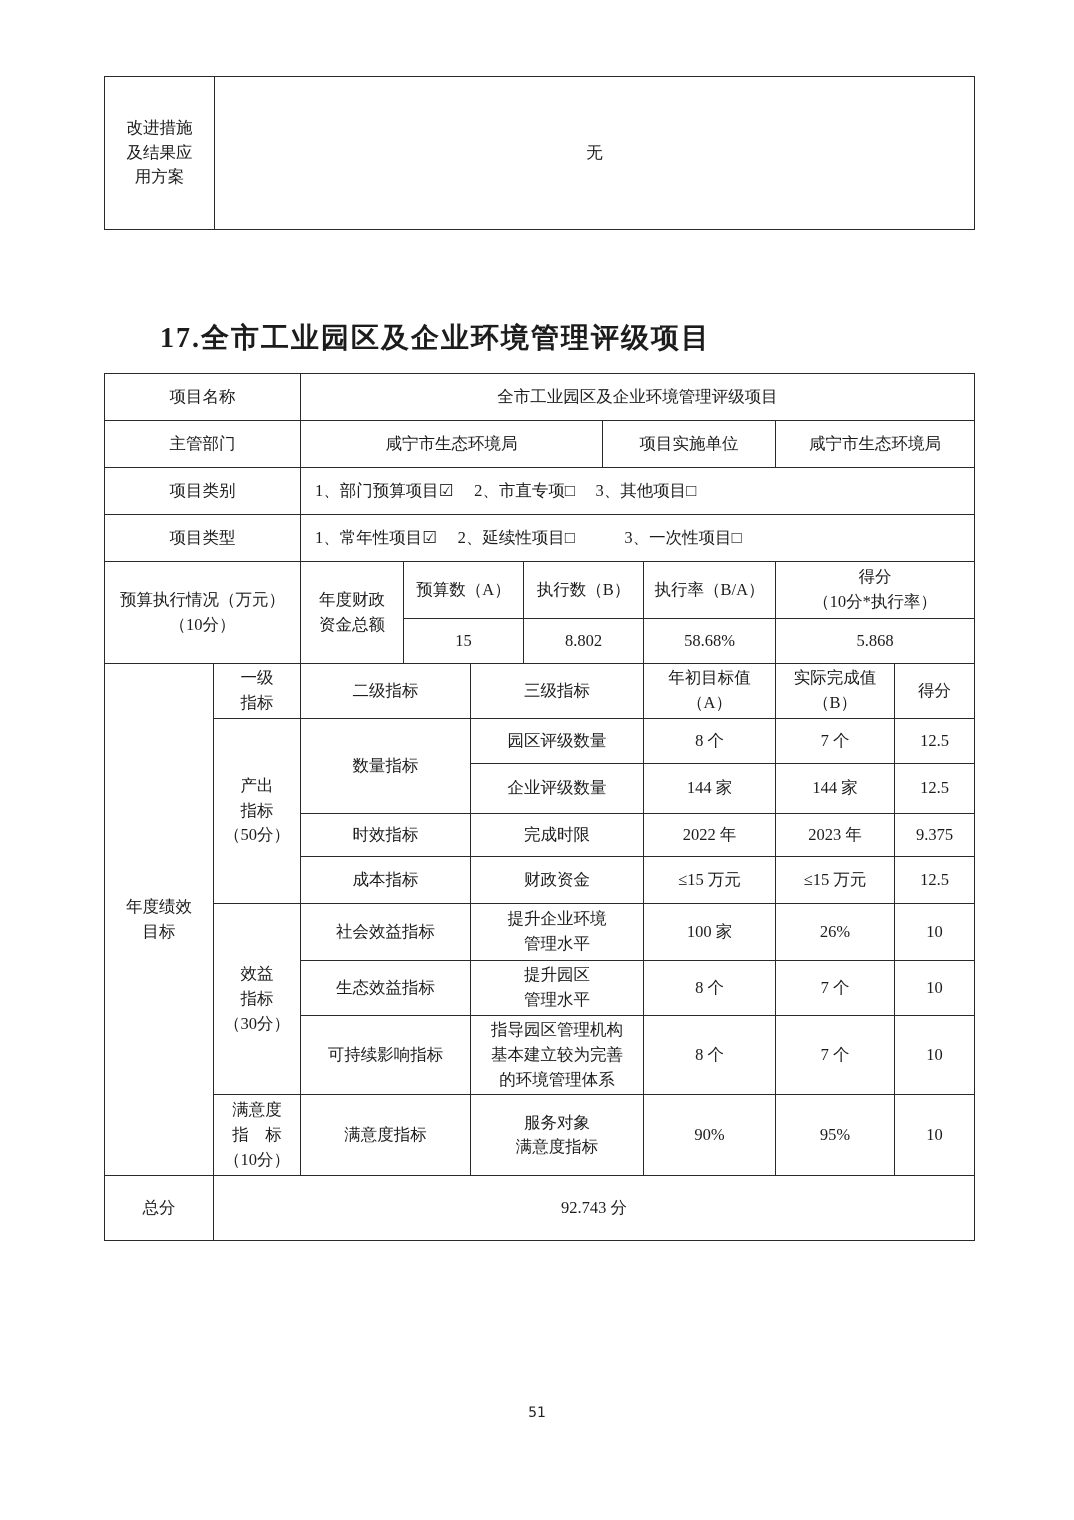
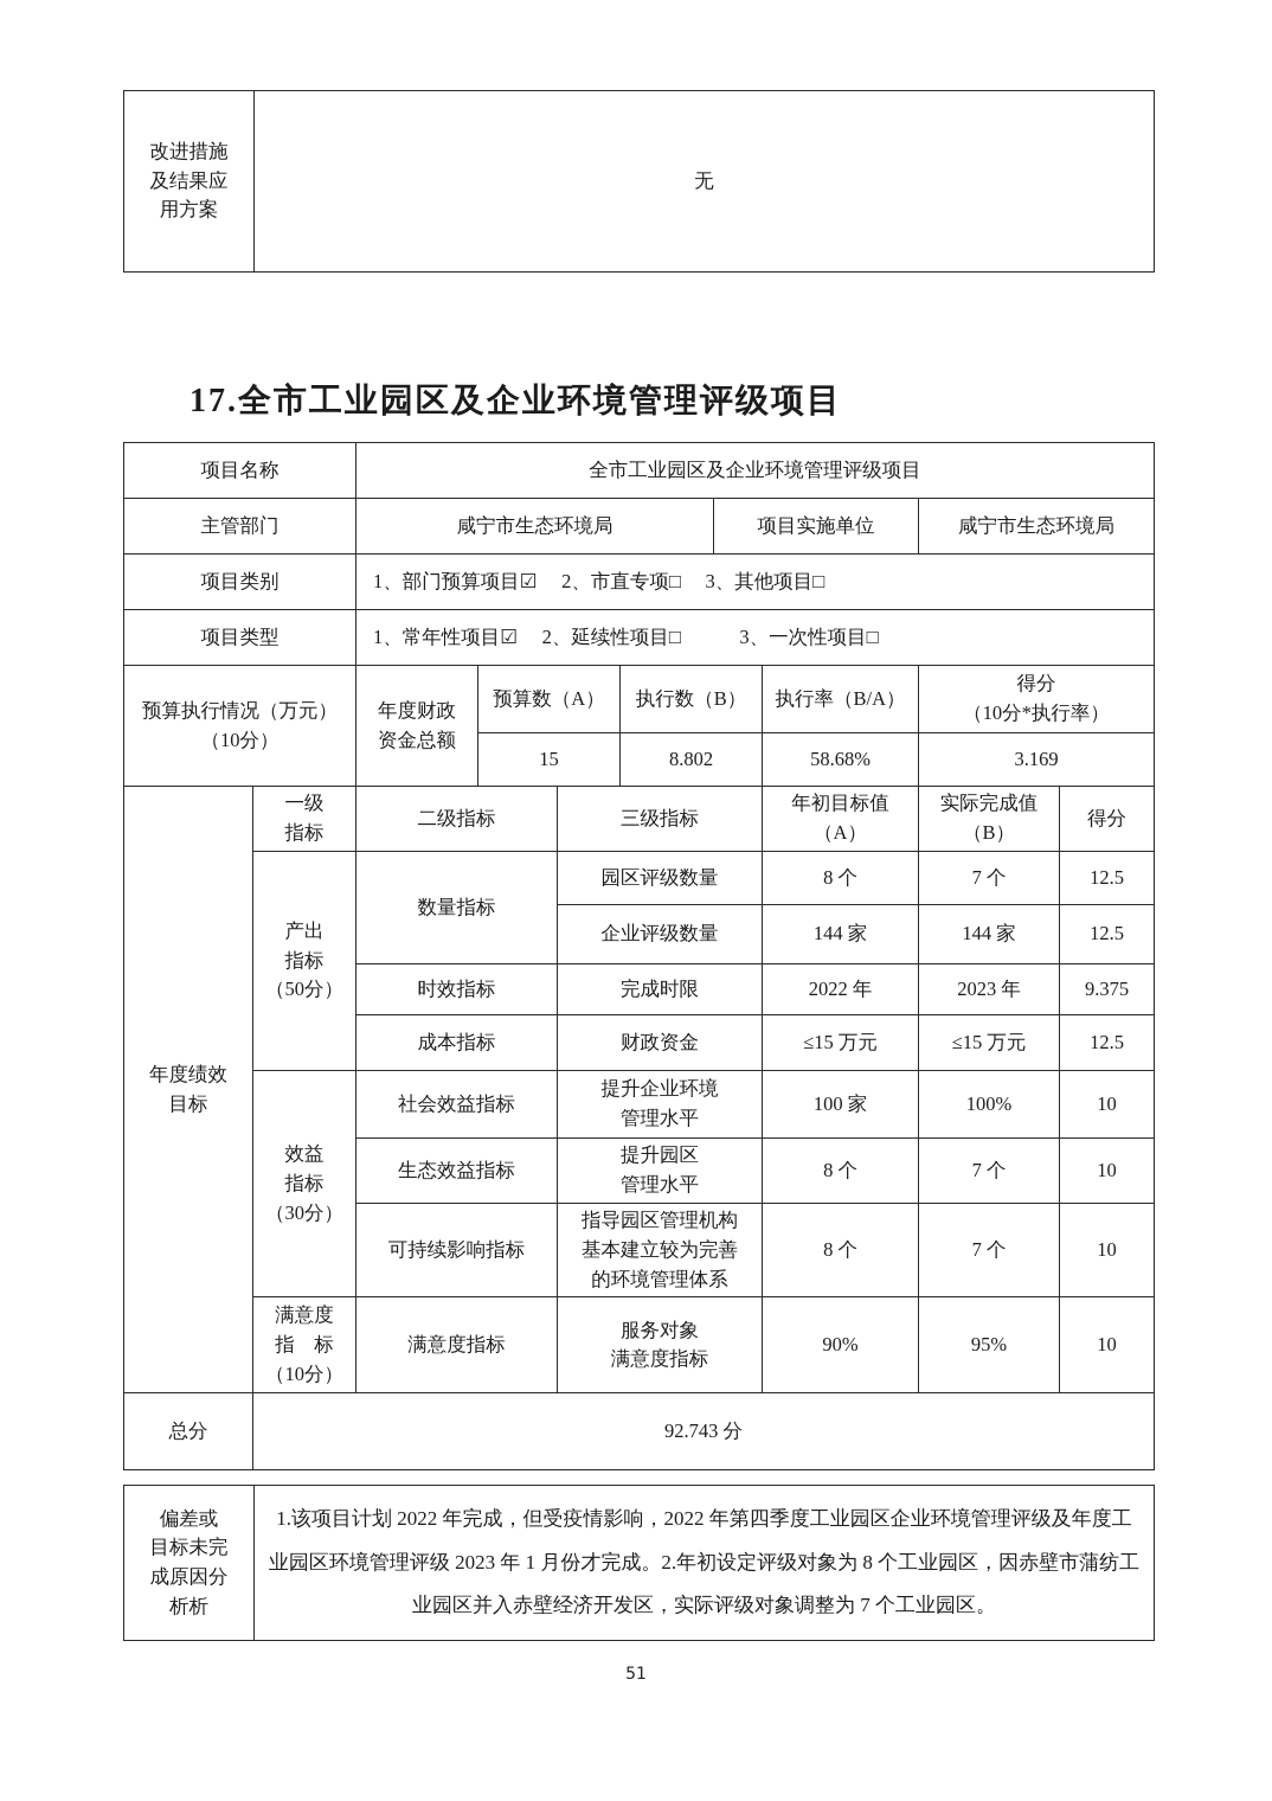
  改进措施 及结果应 用方案	无
  17.全市工业园区及企业环境管理评级项目
  项目名称	全市工业园区及企业环境管理评级项目
  主管部门	咸宁市生态环境局	项目实施单位	咸宁市生态环境局
  项目类别	1、部门预算项目☑ 2、市直专项□ 3、其他项目□
  项目类型	1、常年性项目☑ 2、延续性项目□ 3、一次性项目□
  预算执行情况（万元） （10分）	年度财政 资金总额	预算数（A）	执行数（B）	执行率（B/A）	得分 （10分*执行率）
- 15	8.802	58.68%	5.868
+ 15	8.802	58.68%	3.169
  年度绩效 目标	一级 指标	二级指标	三级指标	年初目标值 （A）	实际完成值 （B）	得分
  产出 指标 （50分）	数量指标	园区评级数量	8 个	7 个	12.5
  企业评级数量	144 家	144 家	12.5
  时效指标	完成时限	2022 年	2023 年	9.375
  成本指标	财政资金	≤15 万元	≤15 万元	12.5
- 效益 指标 （30分）	社会效益指标	提升企业环境 管理水平	100 家	26%	10
+ 效益 指标 （30分）	社会效益指标	提升企业环境 管理水平	100 家	100%	10
  生态效益指标	提升园区 管理水平	8 个	7 个	10
  可持续影响指标	指导园区管理机构 基本建立较为完善 的环境管理体系	8 个	7 个	10
  满意度 指 标 （10分）	满意度指标	服务对象 满意度指标	90%	95%	10
  总分	92.743 分
+ 偏差或 目标未完 成原因分 析析	1.该项目计划 2022 年完成，但受疫情影响，2022 年第四季度工业园区企业环境管理评级及年度工业园区环境管理评级 2023 年 1 月份才完成。2.年初设定评级对象为 8 个工业园区，因赤壁市蒲纺工业园区并入赤壁经济开发区，实际评级对象调整为 7 个工业园区。
  51
